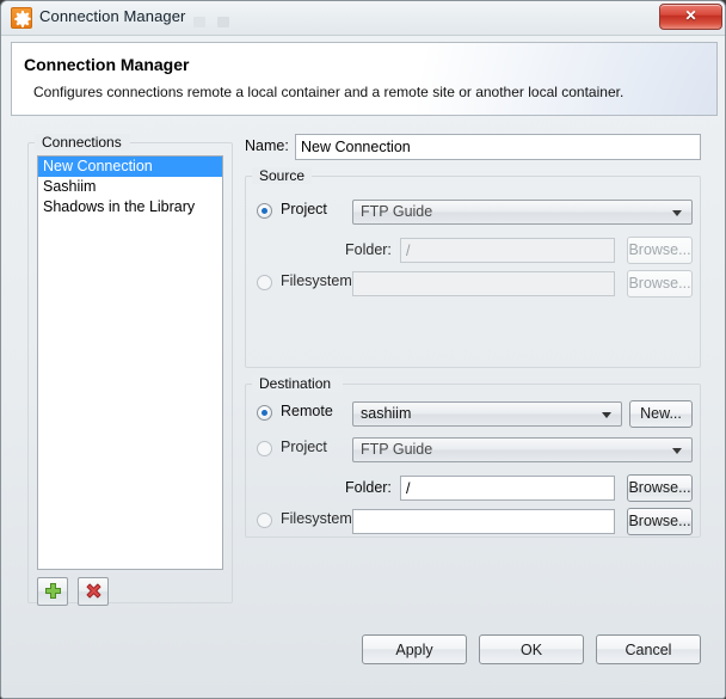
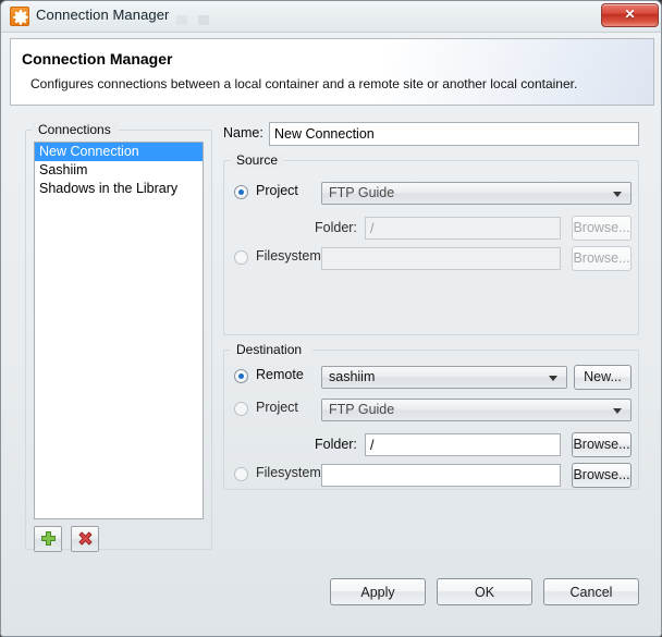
  Connection Manager
  Connection Manager
- Configures connections remote a local container and a remote site or another local container.
+ Configures connections between a local container and a remote site or another local container.
  Connections
  New Connection
  Sashiim
  Shadows in the Library
  Name:
  New Connection
  Source
  Project
  FTP Guide
  Folder:
  /
  Browse...
  Filesystem
  Browse...
  Destination
  Remote
  sashiim
  New...
  Project
  FTP Guide
  Folder:
  /
  Browse...
  Filesystem
  Browse...
  Apply
  OK
  Cancel
